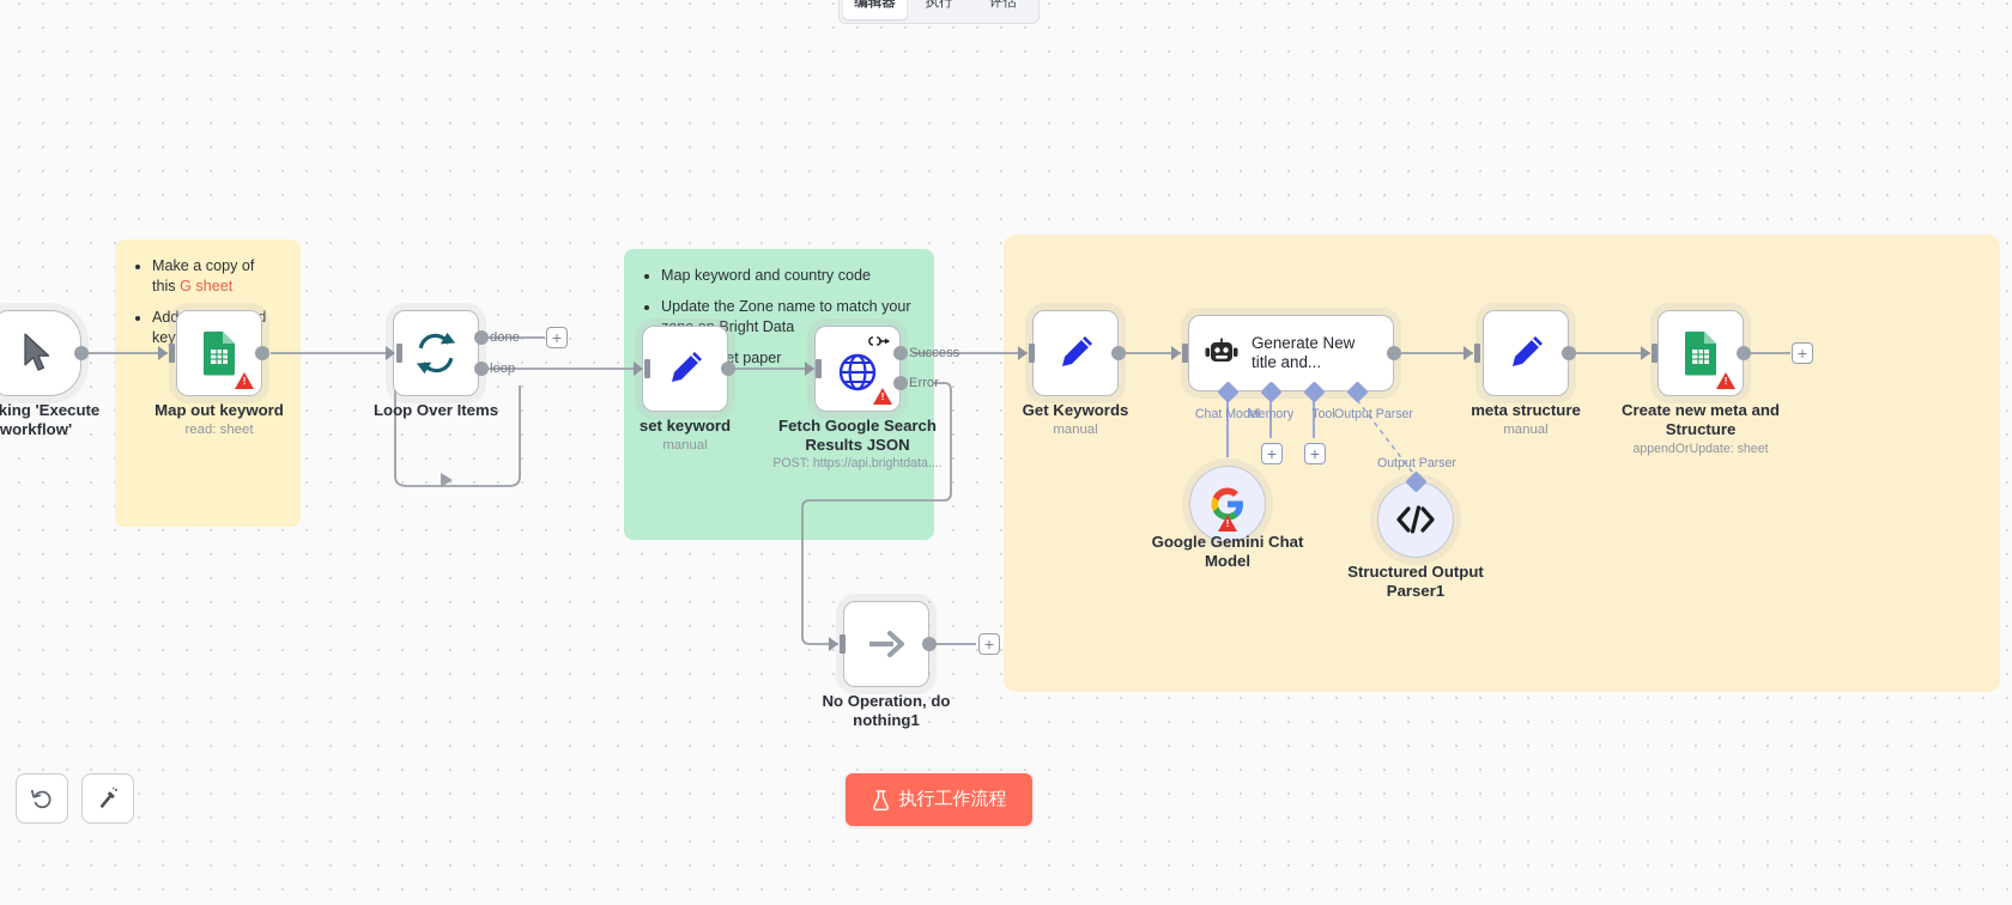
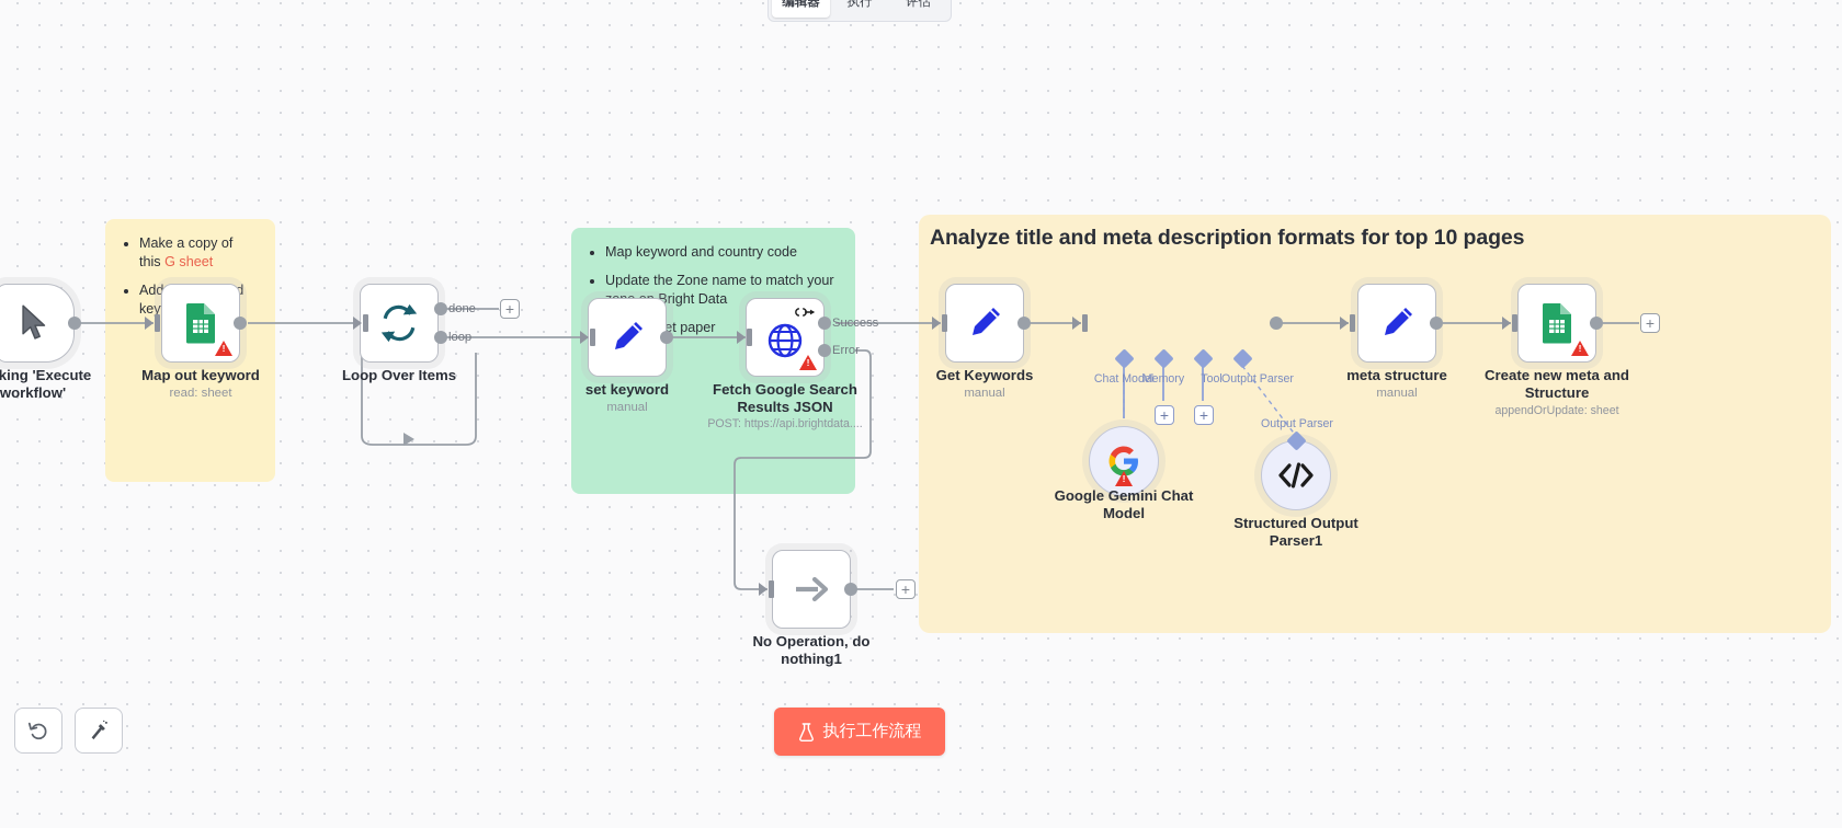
  编辑器
  执行
  评估
  Make a copy of this G sheet
  Map keyword and country code
  Update the Zone name to match your Bright Data
+ Analyze title and meta description formats for top 10 pages
  king 'Execute
  workflow'
  Map out keyword
  read: sheet
  Loop Over Items
  done
  loop
  +
  set keyword
  manual
  Fetch Google Search
  Results JSON
  POST: https://api.brightdata....
  Success
  Error
  No Operation, do
  nothing1
  +
  Get Keywords
  manual
- Generate New
- title and...
  Chat Model
  Memory
  Tool
  Output Parser
  Output Parser
  +
  +
  Google Gemini Chat
  Model
  Structured Output
  Parser1
  meta structure
  manual
  Create new meta and
  Structure
  appendOrUpdate: sheet
  +
  执行工作流程
